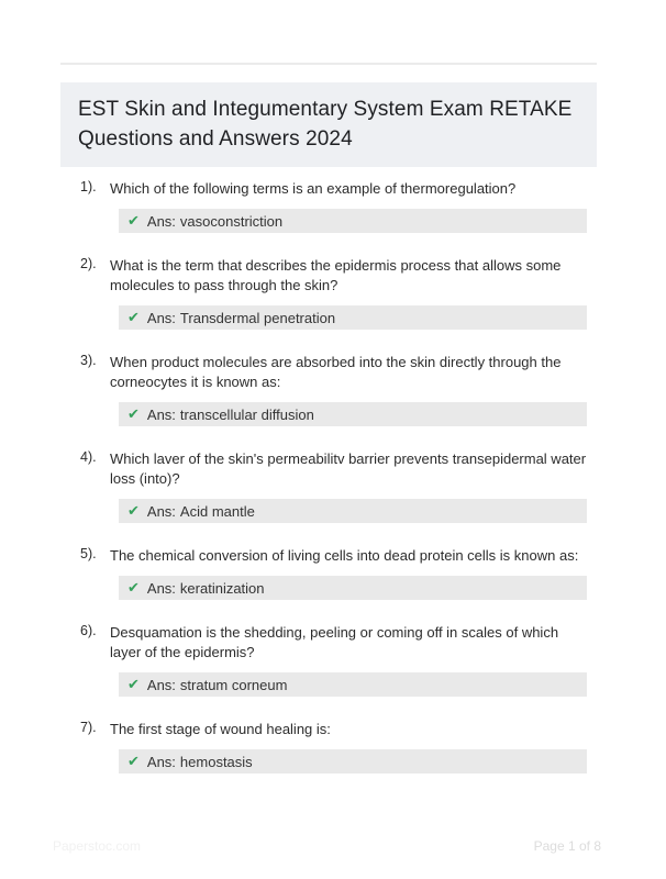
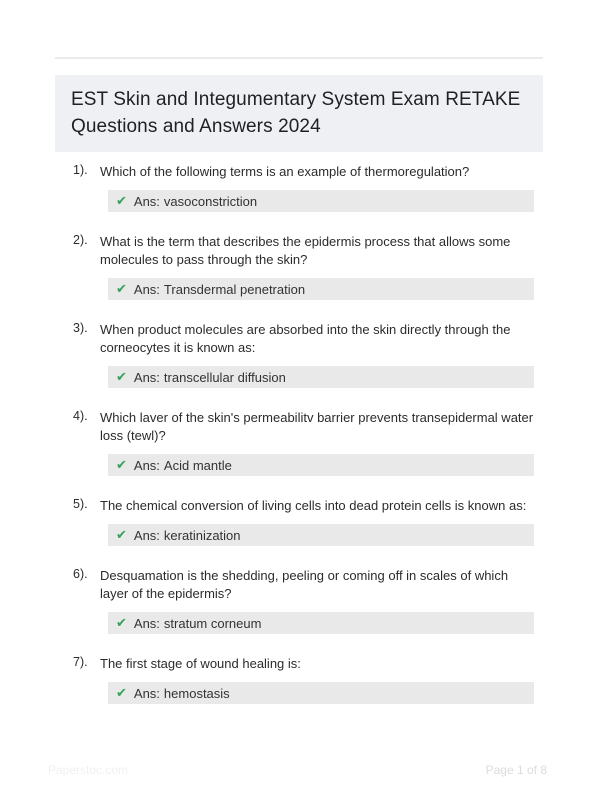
  EST Skin and Integumentary System Exam RETAKE Questions and Answers 2024
  1).
  Which of the following terms is an example of thermoregulation?
  ✔
  Ans:
  vasoconstriction
  2).
  What is the term that describes the epidermis process that allows some molecules to pass through the skin?
  ✔
  Ans:
  Transdermal penetration
  3).
  When product molecules are absorbed into the skin directly through the corneocytes it is known as:
  ✔
  Ans:
  transcellular diffusion
  4).
- Which laver of the skin's permeabilitv barrier prevents transepidermal water loss (into)?
+ Which laver of the skin's permeabilitv barrier prevents transepidermal water loss (tewl)?
  ✔
  Ans:
  Acid mantle
  5).
  The chemical conversion of living cells into dead protein cells is known as:
  ✔
  Ans:
  keratinization
  6).
  Desquamation is the shedding, peeling or coming off in scales of which layer of the epidermis?
  ✔
  Ans:
  stratum corneum
  7).
  The first stage of wound healing is:
  ✔
  Ans:
  hemostasis
  Page 1 of 8
